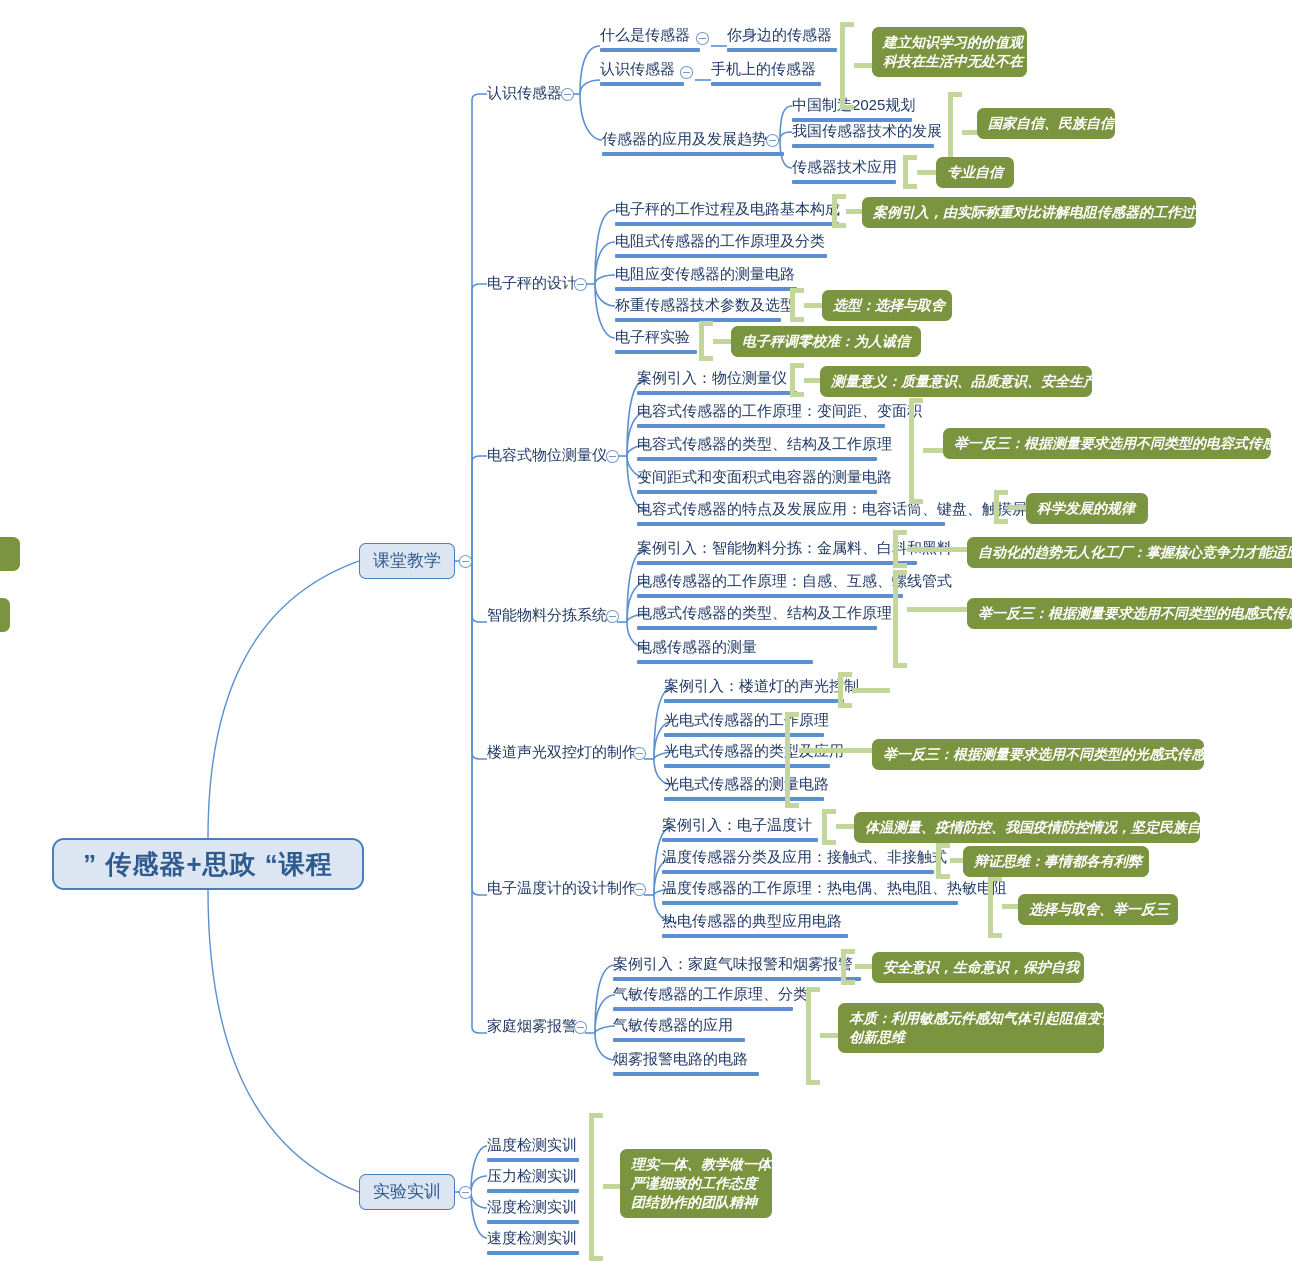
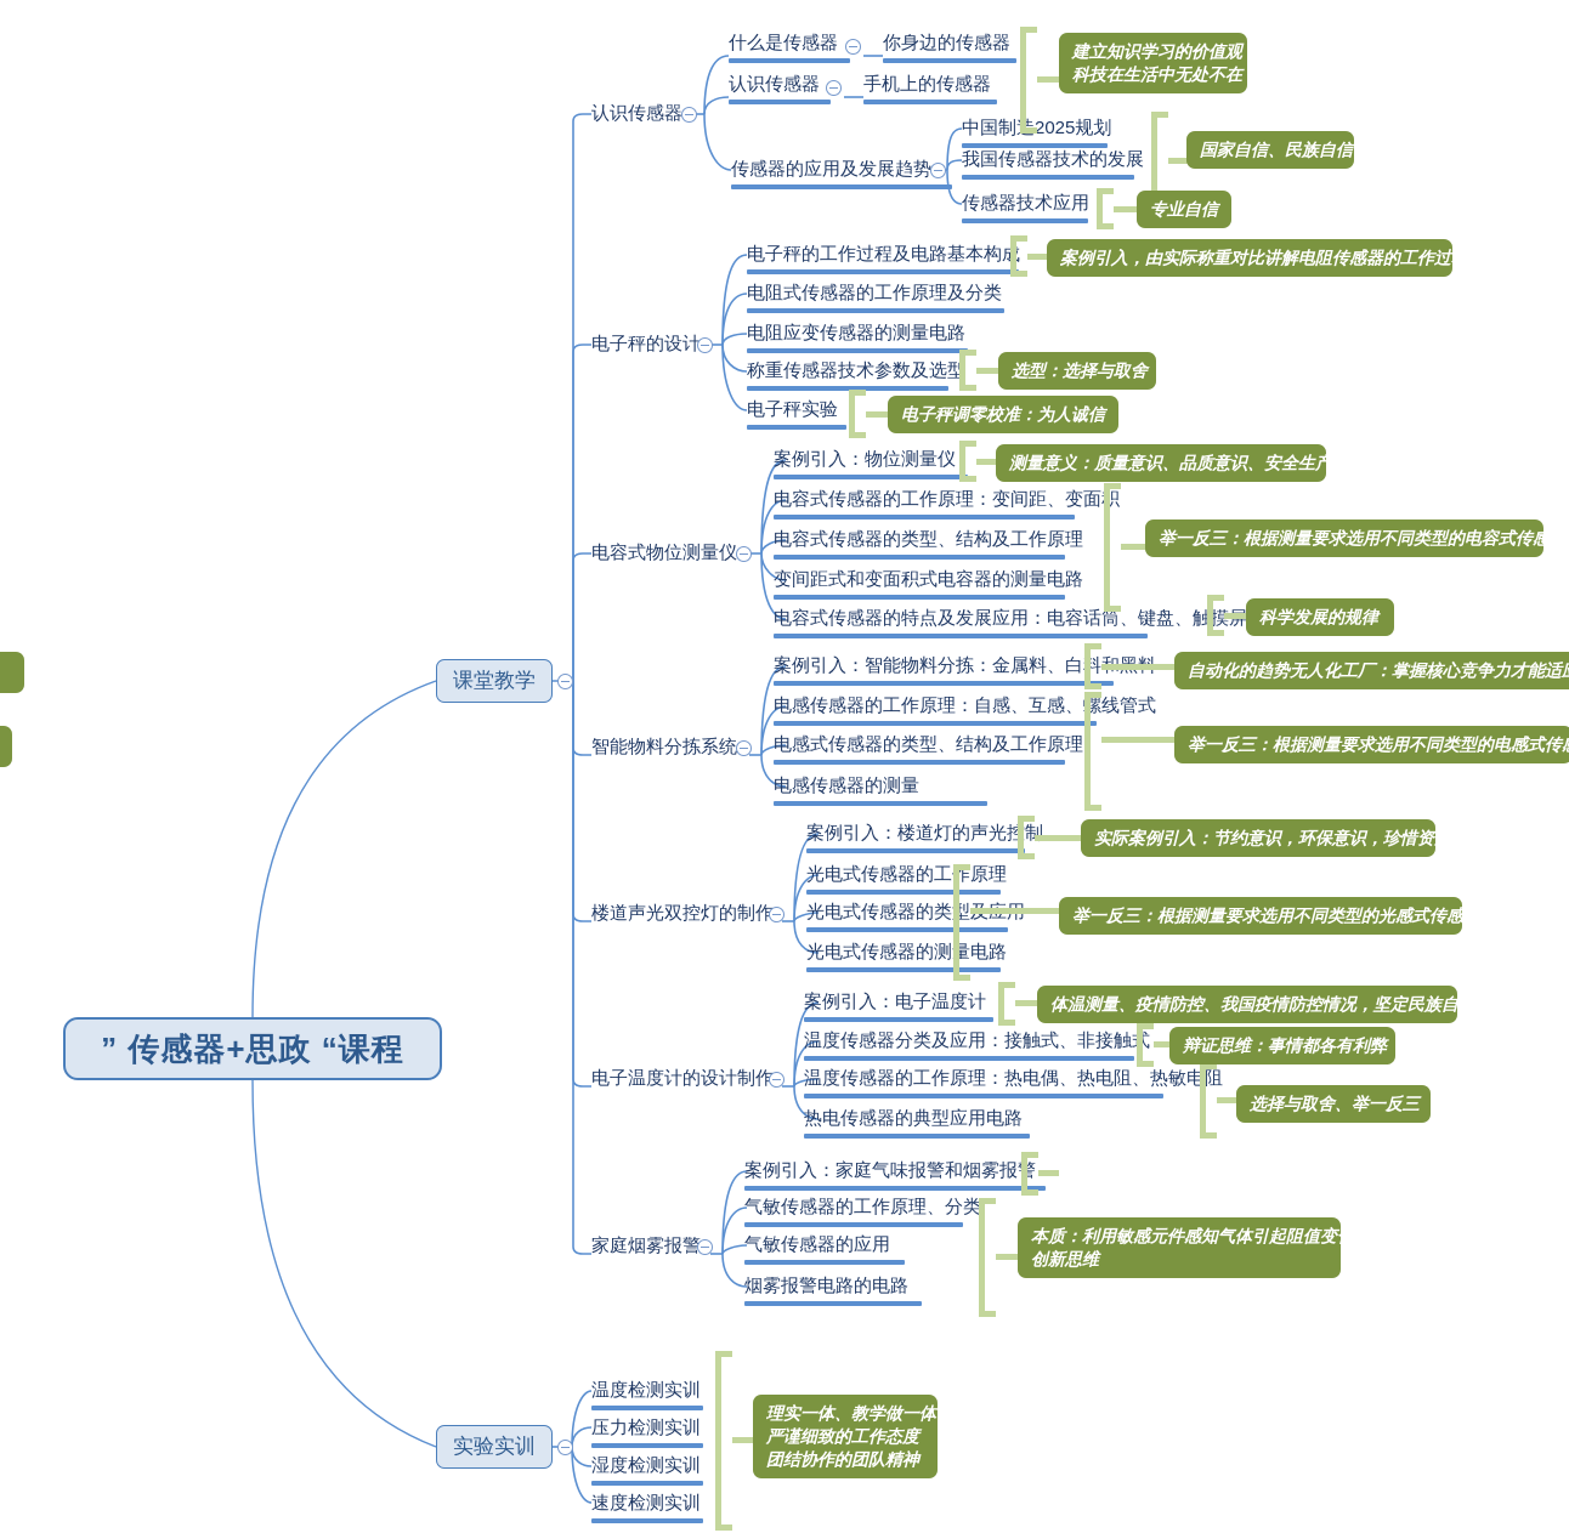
  ” 传感器+思政 “课程
  课堂教学
  实验实训
  认识传感器
  电子秤的设计
  电容式物位测量仪
  智能物料分拣系统
  楼道声光双控灯的制作
  电子温度计的设计制作
  家庭烟雾报警
  什么是传感器
  你身边的传感器
  认识传感器
  手机上的传感器
  传感器的应用及发展趋势
  中国制造2025规划
  我国传感器技术的发展
  传感器技术应用
  电子秤的工作过程及电路基本构成
  电阻式传感器的工作原理及分类
  电阻应变传感器的测量电路
  称重传感器技术参数及选型
  电子秤实验
  案例引入：物位测量仪
  电容式传感器的工作原理：变间距、变面积
  电容式传感器的类型、结构及工作原理
  变间距式和变面积式电容器的测量电路
  电容式传感器的特点及发展应用：电容话筒、键盘、触摸
  案例引入：智能物料分拣：金属料、白料
  电感传感器的工作原理：自感、互感、螺线管式
  电感式传感器的类型、结构及工作原理
  电感传感器的测量
  案例引入：楼道灯的声光控制
  光电式传感器的工作原理
  光电式传感器的类型
  光电式传感器的测量电路
  案例引入：电子温度计
  温度传感器分类及应用：接触式、非接触式
  温度传感器的工作原理：热电偶、热电阻、热敏电阻
  热电传感器的典型应用电路
  案例引入：家庭气味报警和烟雾报警
  气敏传感器的工作原理、分类
  气敏传感器的应用
  烟雾报警电路的电路
  温度检测实训
  压力检测实训
  湿度检测实训
  速度检测实训
  建立知识学习的价值观
  科技在生活中无处不在
  国家自信、民族自信
  专业自信
  案例引入，由实际称重对比讲解电阻传感器的工作过程
  选型：选择与取舍
  电子秤调零校准：为人诚信
  测量意义：质量意识、品质意识、安全生产
  举一反三：根据测量要求选用不同类型的电容式传感器
  科学发展的规律
  自动化的趋势无人化工厂：掌握核心竞争力才能适
  举一反三：根据测量要求选用不同类型的电感式传
+ 实际案例引入：节约意识，环保意识，珍惜资源
  举一反三：根据测量要求选用不同类型的光感式传感器
  体温测量、疫情防控、我国疫情防控情况，坚定民族自信
  辩证思维：事情都各有利弊
  选择与取舍、举一反三
- 安全意识，生命意识，保护自我
  本质：利用敏感元件感知气体引起阻值变化
  创新思维
  理实一体、教学做一体
  严谨细致的工作态度
  团结协作的团队精神
